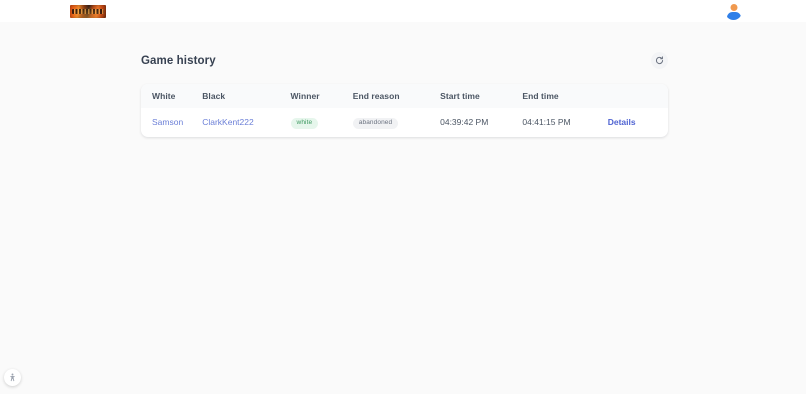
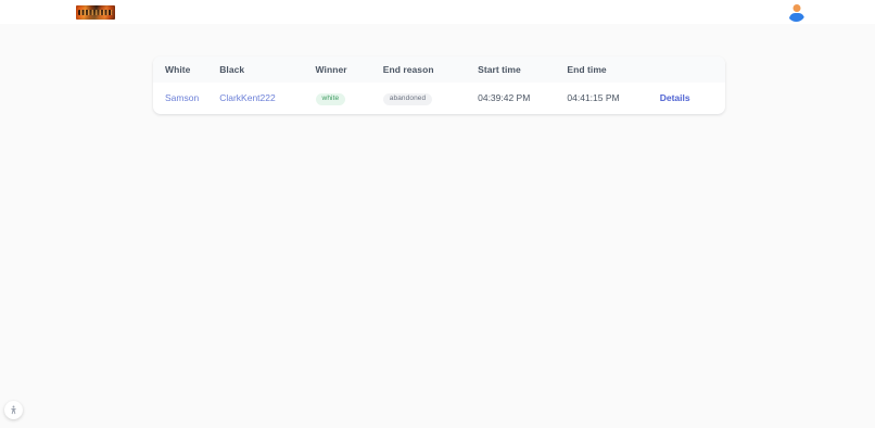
- Game history
  White	Black	Winner	End reason	Start time	End time
  Samson	ClarkKent222			04:39:42 PM	04:41:15 PM	Details
